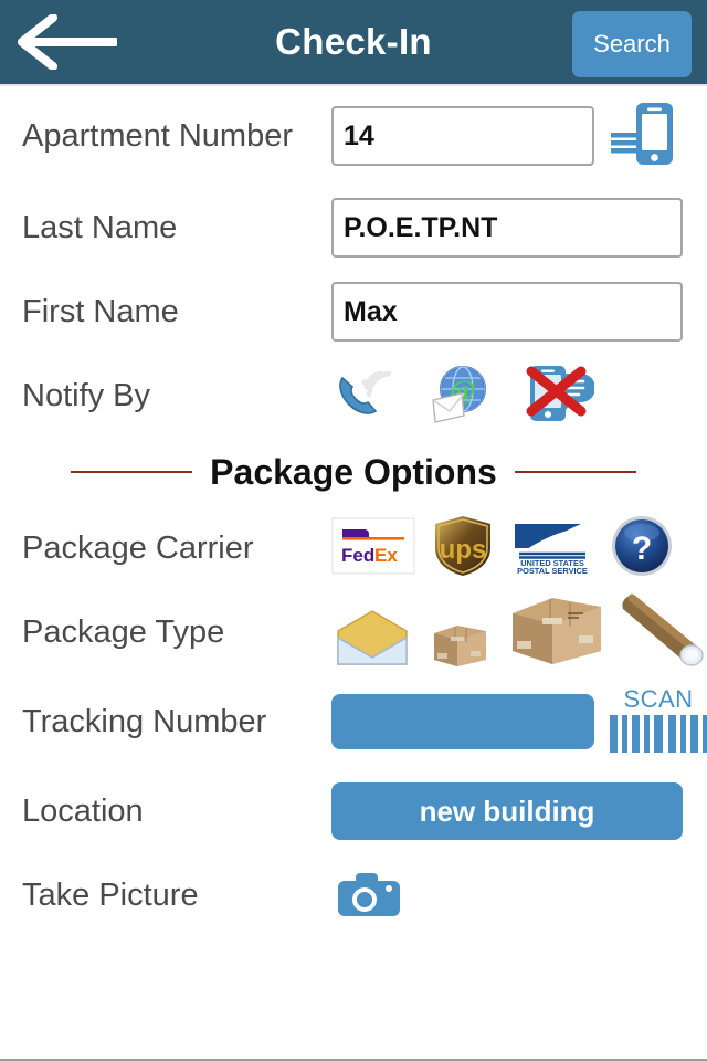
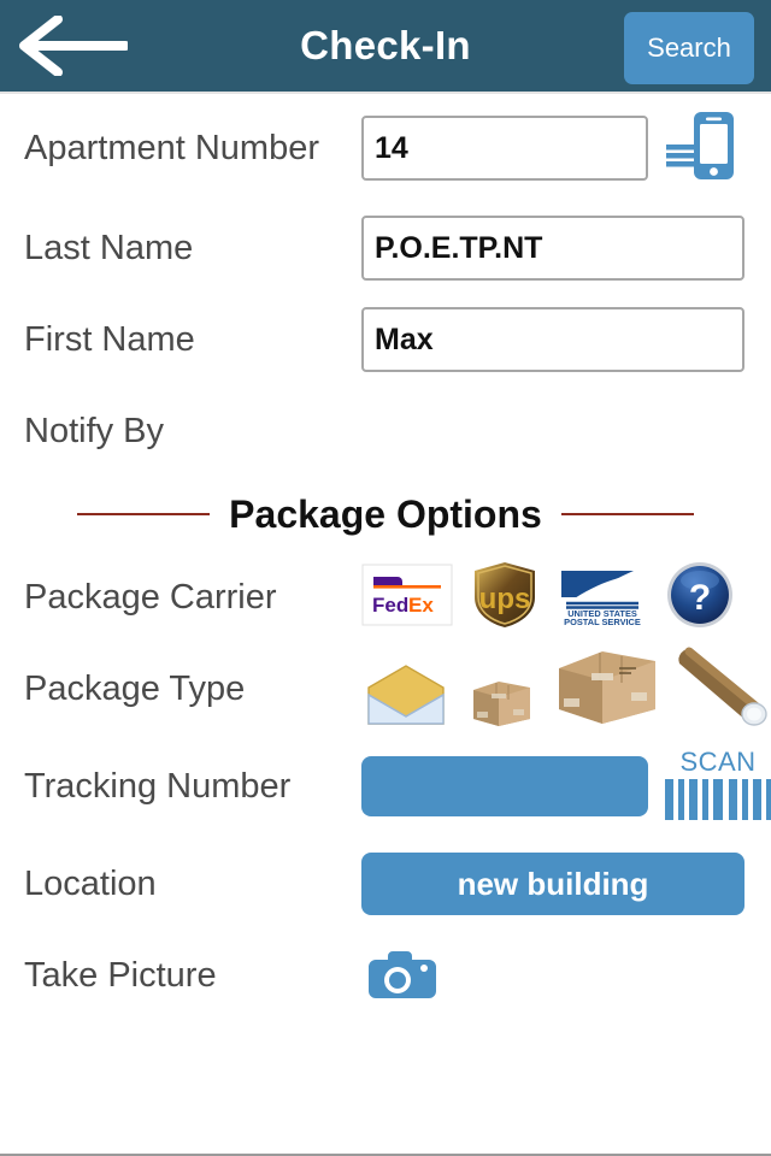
  Check-In
  Search
  Apartment Number
  14
  Last Name
  P.O.E.TP.NT
  First Name
  Max
  Notify By
- @
  Package Options
  Package Carrier
  Fed
  Ex
  ups
  UNITED STATES
  POSTAL SERVICE
  ?
  Package Type
  Tracking Number
  SCAN
  Location
  new building
  Take Picture
